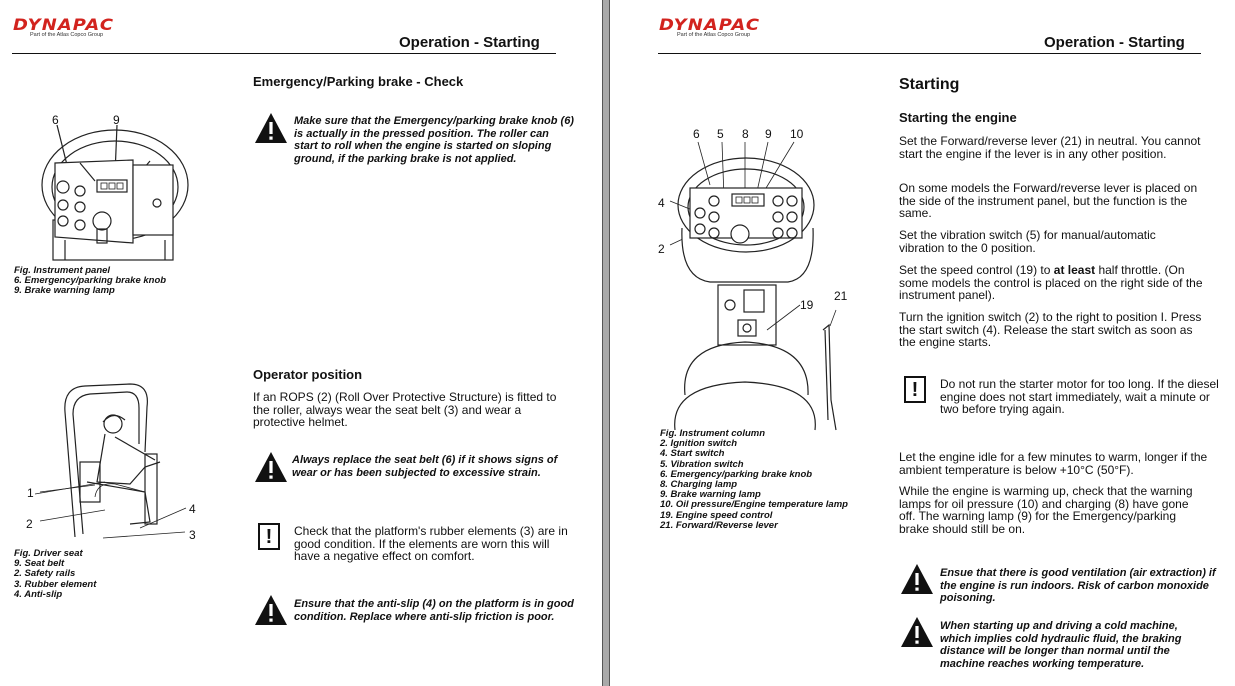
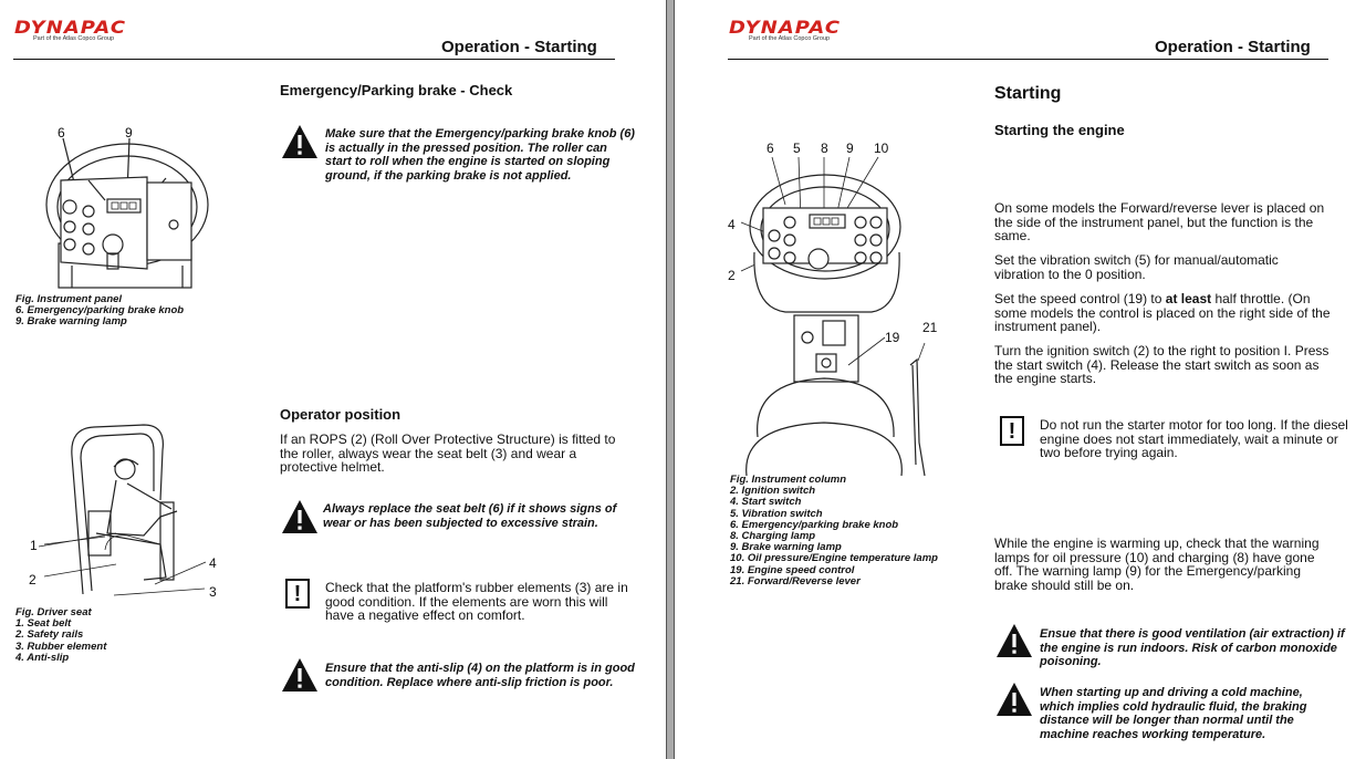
  DYNAPAC
  Operation - Starting
  Emergency/Parking brake - Check
  Make sure that the Emergency/parking brake knob (6) is actually in the pressed position. The roller can start to roll when the engine is started on sloping ground, if the parking brake is not applied.
  6
  9
  Fig. Instrument panel
  6. Emergency/parking brake knob
  9. Brake warning lamp
  Operator position
  If an ROPS (2) (Roll Over Protective Structure) is fitted to the roller, always wear the seat belt (3) and wear a protective helmet.
  Always replace the seat belt (6) if it shows signs of wear or has been subjected to excessive strain.
  !
  Check that the platform's rubber elements (3) are in good condition. If the elements are worn this will have a negative effect on comfort.
  Ensure that the anti-slip (4) on the platform is in good condition. Replace where anti-slip friction is poor.
  1
  2
  3
  4
  Fig. Driver seat
- 9. Seat belt
+ 1. Seat belt
  2. Safety rails
  3. Rubber element
  4. Anti-slip
  DYNAPAC
  Operation - Starting
  6
  5
  8
  9
  10
  4
  2
  19
  21
  Fig. Instrument column
  2. Ignition switch
  4. Start switch
  5. Vibration switch
  6. Emergency/parking brake knob
  8. Charging lamp
  9. Brake warning lamp
  10. Oil pressure/Engine temperature lamp
  19. Engine speed control
  21. Forward/Reverse lever
  Starting
  Starting the engine
- Set the Forward/reverse lever (21) in neutral. You cannot start the engine if the lever is in any other position.
  On some models the Forward/reverse lever is placed on the side of the instrument panel, but the function is the same.
  Set the vibration switch (5) for manual/automatic vibration to the 0 position.
  Set the speed control (19) to at least half throttle. (On some models the control is placed on the right side of the instrument panel).
  Turn the ignition switch (2) to the right to position I. Press the start switch (4). Release the start switch as soon as the engine starts.
  !
  Do not run the starter motor for too long. If the diesel engine does not start immediately, wait a minute or two before trying again.
- Let the engine idle for a few minutes to warm, longer if the ambient temperature is below +10°C (50°F).
  While the engine is warming up, check that the warning lamps for oil pressure (10) and charging (8) have gone off. The warning lamp (9) for the Emergency/parking brake should still be on.
  Ensue that there is good ventilation (air extraction) if the engine is run indoors. Risk of carbon monoxide poisoning.
  When starting up and driving a cold machine, which implies cold hydraulic fluid, the braking distance will be longer than normal until the machine reaches working temperature.
